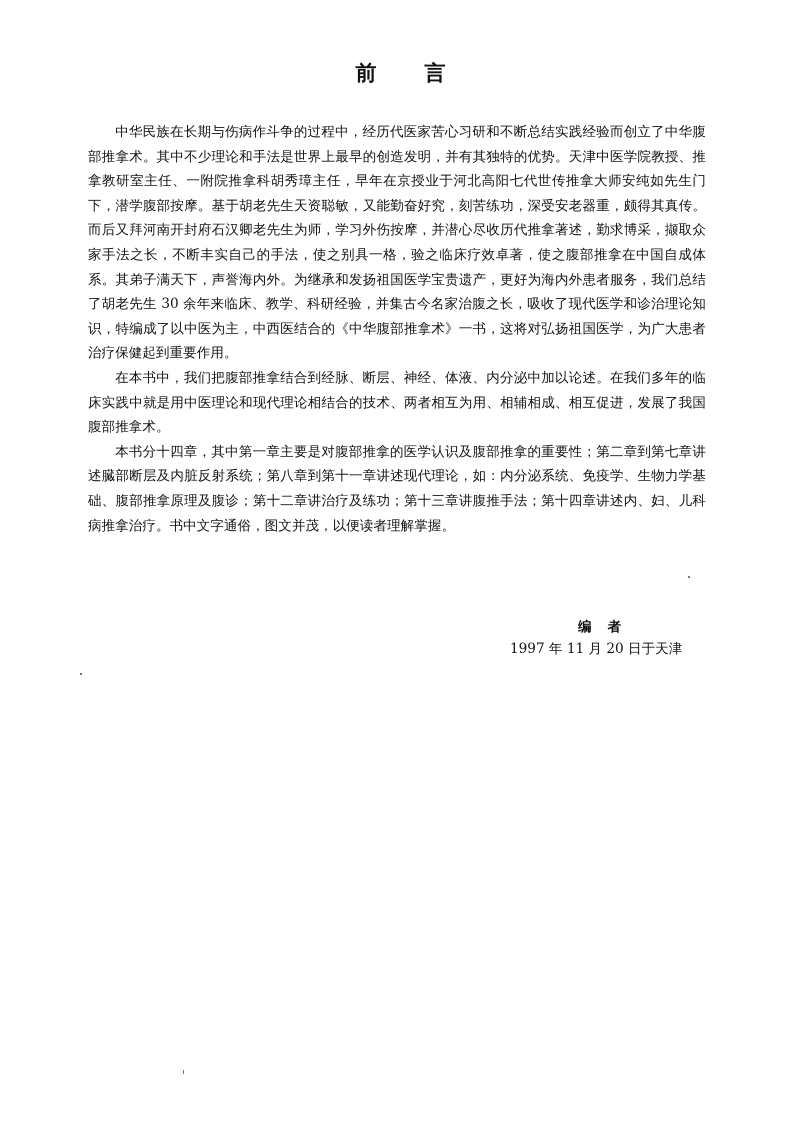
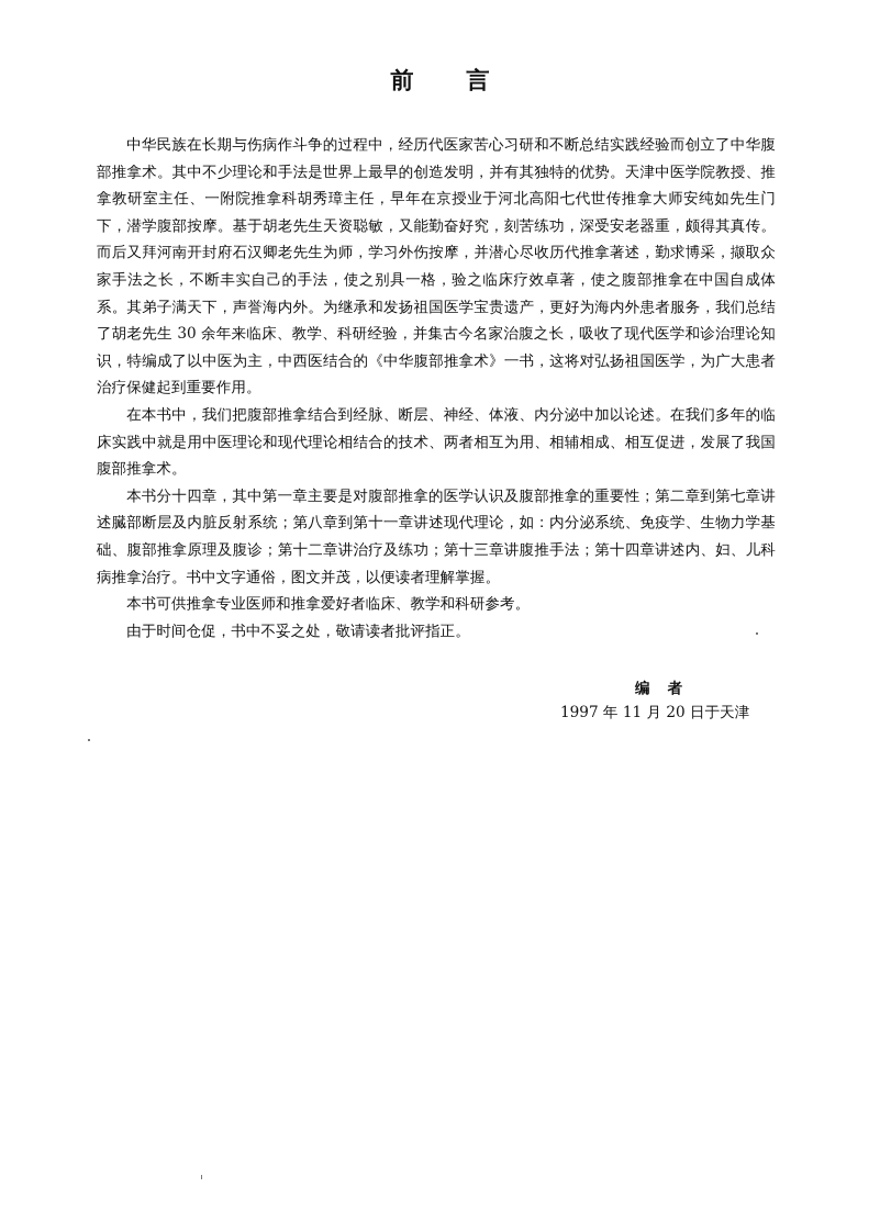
  前 言
  中华民族在长期与伤病作斗争的过程中，经历代医家苦心习研和不断总结实践经验而创立了中华腹部推拿术。其中不少理论和手法是世界上最早的创造发明，并有其独特的优势。天津中医学院教授、推拿教研室主任、一附院推拿科胡秀璋主任，早年在京授业于河北高阳七代世传推拿大师安纯如先生门下，潜学腹部按摩。基于胡老先生天资聪敏，又能勤奋好究，刻苦练功，深受安老器重，颇得其真传。而后又拜河南开封府石汉卿老先生为师，学习外伤按摩，并潜心尽收历代推拿著述，勤求博采，撷取众家手法之长，不断丰实自己的手法，使之别具一格，验之临床疗效卓著，使之腹部推拿在中国自成体系。其弟子满天下，声誉海内外。为继承和发扬祖国医学宝贵遗产，更好为海内外患者服务，我们总结了胡老先生 30 余年来临床、教学、科研经验，并集古今名家治腹之长，吸收了现代医学和诊治理论知识，特编成了以中医为主，中西医结合的《中华腹部推拿术》一书，这将对弘扬祖国医学，为广大患者治疗保健起到重要作用。
  在本书中，我们把腹部推拿结合到经脉、断层、神经、体液、内分泌中加以论述。在我们多年的临床实践中就是用中医理论和现代理论相结合的技术、两者相互为用、相辅相成、相互促进，发展了我国腹部推拿术。
  本书分十四章，其中第一章主要是对腹部推拿的医学认识及腹部推拿的重要性；第二章到第七章讲述臓部断层及内脏反射系统；第八章到第十一章讲述现代理论，如：内分泌系统、免疫学、生物力学基础、腹部推拿原理及腹诊；第十二章讲治疗及练功；第十三章讲腹推手法；第十四章讲述内、妇、儿科病推拿治疗。书中文字通俗，图文并茂，以便读者理解掌握。
+ 本书可供推拿专业医师和推拿爱好者临床、教学和科研参考。
+ 由于时间仓促，书中不妥之处，敬请读者批评指正。
  编 者
  1997 年 11 月 20 日于天津
